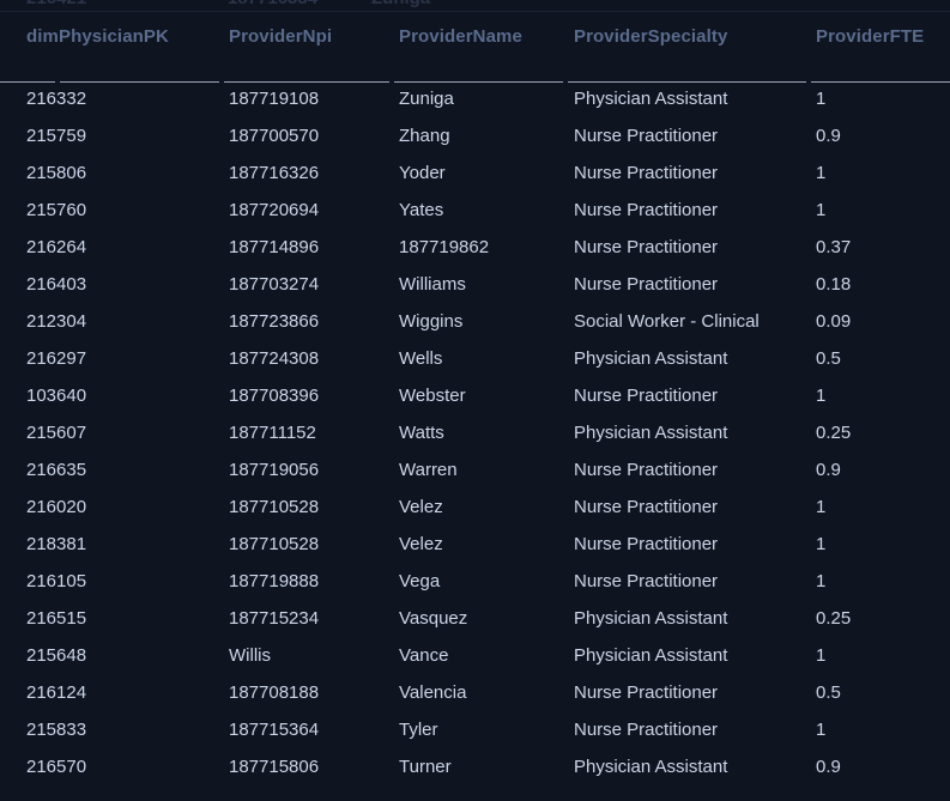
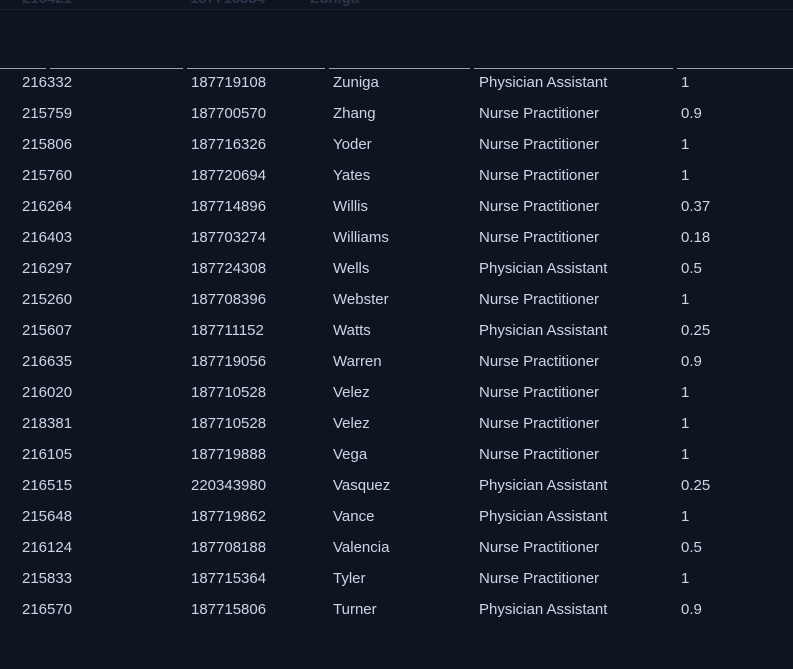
- dimPhysicianPK
- ProviderNpi
- ProviderName
- ProviderSpecialty
- ProviderFTE
  216332
  187719108
  Zuniga
  Physician Assistant
  1
  215759
  187700570
  Zhang
  Nurse Practitioner
  0.9
  215806
  187716326
  Yoder
  Nurse Practitioner
  1
  215760
  187720694
  Yates
  Nurse Practitioner
  1
  216264
  187714896
- 187719862
+ Willis
  Nurse Practitioner
  0.37
  216403
  187703274
  Williams
  Nurse Practitioner
  0.18
- 212304
- 187723866
- Wiggins
- Social Worker - Clinical
- 0.09
  216297
  187724308
  Wells
  Physician Assistant
  0.5
- 103640
+ 215260
  187708396
  Webster
  Nurse Practitioner
  1
  215607
  187711152
  Watts
  Physician Assistant
  0.25
  216635
  187719056
  Warren
  Nurse Practitioner
  0.9
  216020
  187710528
  Velez
  Nurse Practitioner
  1
  218381
  187710528
  Velez
  Nurse Practitioner
  1
  216105
  187719888
  Vega
  Nurse Practitioner
  1
  216515
- 187715234
+ 220343980
  Vasquez
  Physician Assistant
  0.25
  215648
- Willis
+ 187719862
  Vance
  Physician Assistant
  1
  216124
  187708188
  Valencia
  Nurse Practitioner
  0.5
  215833
  187715364
  Tyler
  Nurse Practitioner
  1
  216570
  187715806
  Turner
  Physician Assistant
  0.9
